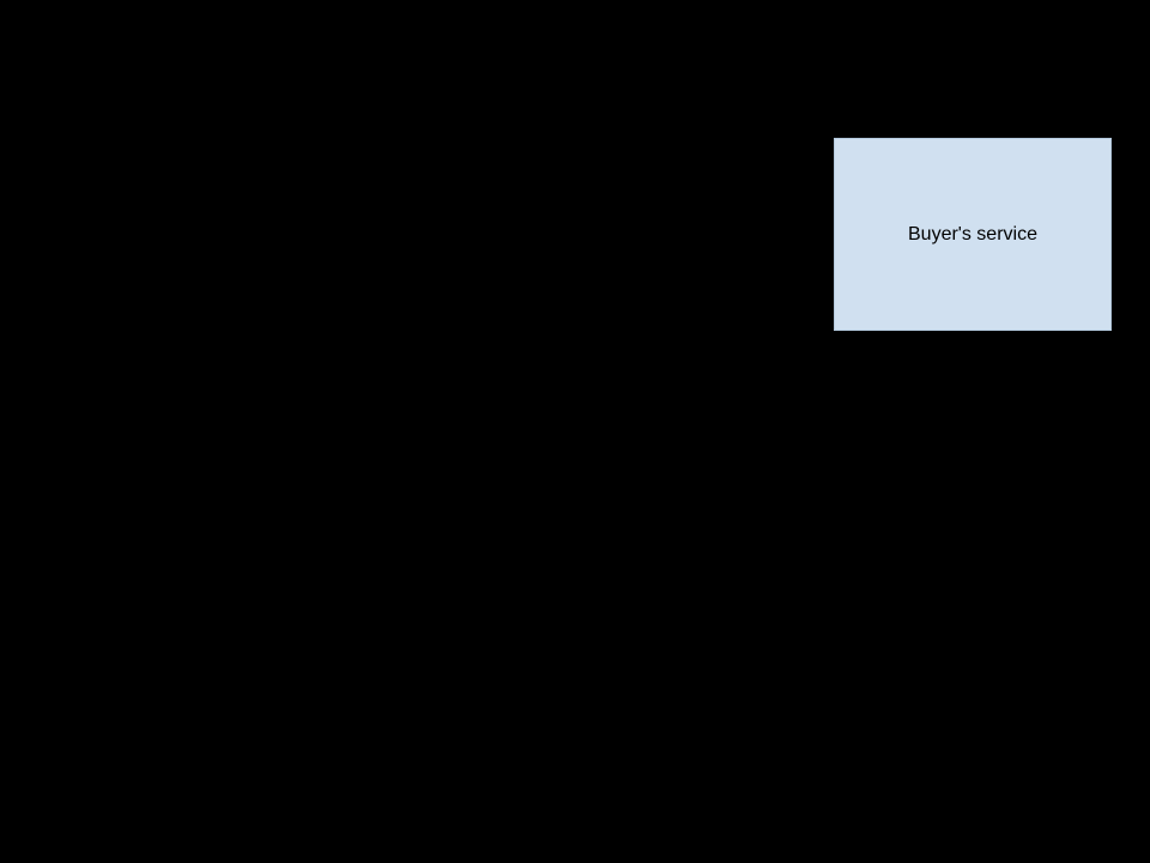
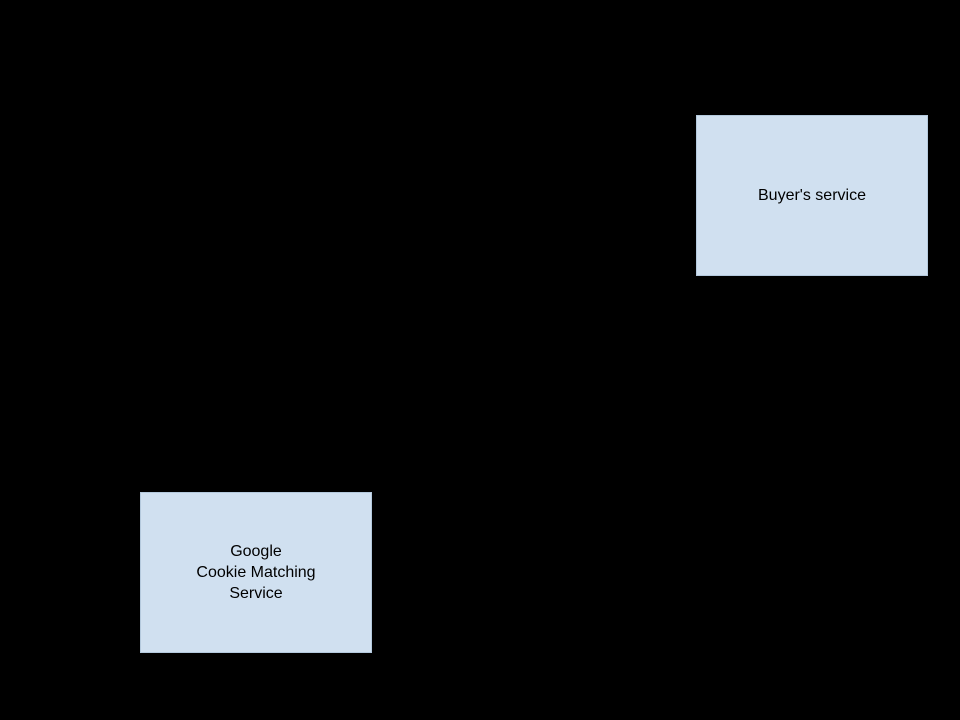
  Buyer's service
+ Google
+ Cookie Matching
+ Service
